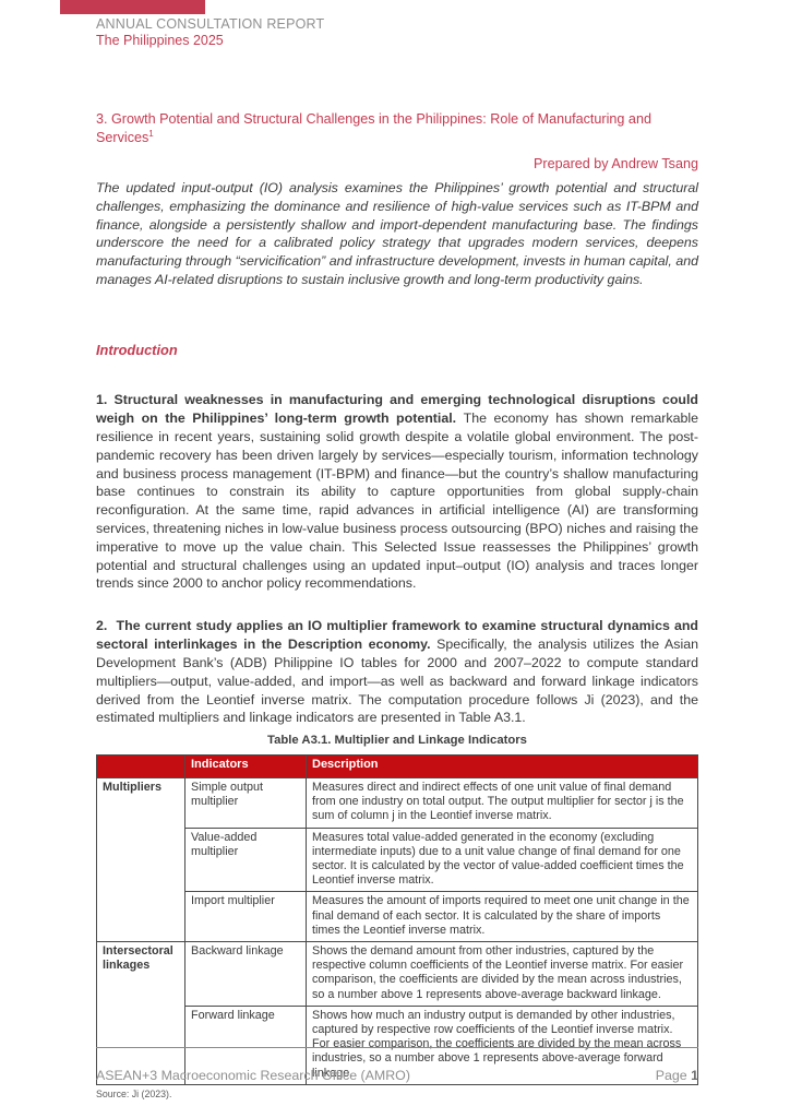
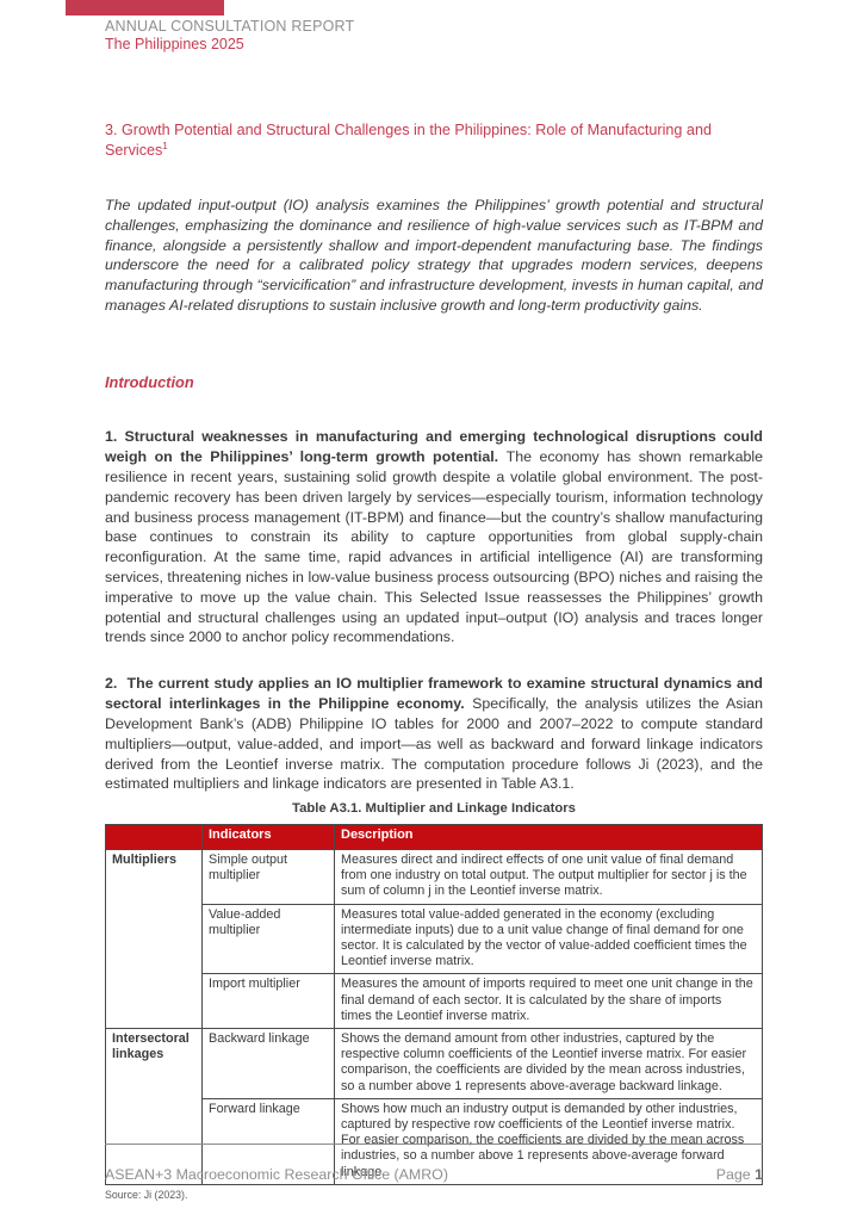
  ANNUAL CONSULTATION REPORT
  The Philippines 2025
  3. Growth Potential and Structural Challenges in the Philippines: Role of Manufacturing and Services1
- Prepared by Andrew Tsang
  The updated input-output (IO) analysis examines the Philippines’ growth potential and structural challenges, emphasizing the dominance and resilience of high-value services such as IT-BPM and finance, alongside a persistently shallow and import-dependent manufacturing base. The findings underscore the need for a calibrated policy strategy that upgrades modern services, deepens manufacturing through “servicification” and infrastructure development, invests in human capital, and manages AI-related disruptions to sustain inclusive growth and long-term productivity gains.
  Introduction
  1. Structural weaknesses in manufacturing and emerging technological disruptions could weigh on the Philippines’ long-term growth potential. The economy has shown remarkable resilience in recent years, sustaining solid growth despite a volatile global environment. The post-pandemic recovery has been driven largely by services—especially tourism, information technology and business process management (IT-BPM) and finance—but the country’s shallow manufacturing base continues to constrain its ability to capture opportunities from global supply-chain reconfiguration. At the same time, rapid advances in artificial intelligence (AI) are transforming services, threatening niches in low-value business process outsourcing (BPO) niches and raising the imperative to move up the value chain. This Selected Issue reassesses the Philippines’ growth potential and structural challenges using an updated input–output (IO) analysis and traces longer trends since 2000 to anchor policy recommendations.
- 2. The current study applies an IO multiplier framework to examine structural dynamics and sectoral interlinkages in the Description economy. Specifically, the analysis utilizes the Asian Development Bank’s (ADB) Philippine IO tables for 2000 and 2007–2022 to compute standard multipliers—output, value-added, and import—as well as backward and forward linkage indicators derived from the Leontief inverse matrix. The computation procedure follows Ji (2023), and the estimated multipliers and linkage indicators are presented in Table A3.1.
+ 2. The current study applies an IO multiplier framework to examine structural dynamics and sectoral interlinkages in the Philippine economy. Specifically, the analysis utilizes the Asian Development Bank’s (ADB) Philippine IO tables for 2000 and 2007–2022 to compute standard multipliers—output, value-added, and import—as well as backward and forward linkage indicators derived from the Leontief inverse matrix. The computation procedure follows Ji (2023), and the estimated multipliers and linkage indicators are presented in Table A3.1.
  Table A3.1. Multiplier and Linkage Indicators
  	Indicators	Description
  Multipliers	Simple output multiplier	Measures direct and indirect effects of one unit value of final demand from one industry on total output. The output multiplier for sector j is the sum of column j in the Leontief inverse matrix.
  Value-added multiplier	Measures total value-added generated in the economy (excluding intermediate inputs) due to a unit value change of final demand for one sector. It is calculated by the vector of value-added coefficient times the Leontief inverse matrix.
  Import multiplier	Measures the amount of imports required to meet one unit change in the final demand of each sector. It is calculated by the share of imports times the Leontief inverse matrix.
  Intersectoral linkages	Backward linkage	Shows the demand amount from other industries, captured by the respective column coefficients of the Leontief inverse matrix. For easier comparison, the coefficients are divided by the mean across industries, so a number above 1 represents above-average backward linkage.
  Forward linkage	Shows how much an industry output is demanded by other industries, captured by respective row coefficients of the Leontief inverse matrix. For easier comparison, the coefficients are divided by the mean across industries, so a number above 1 represents above-average forward linkage.
  Source: Ji (2023).
  ASEAN+3 Macroeconomic Research Office (AMRO)
  Page 1
